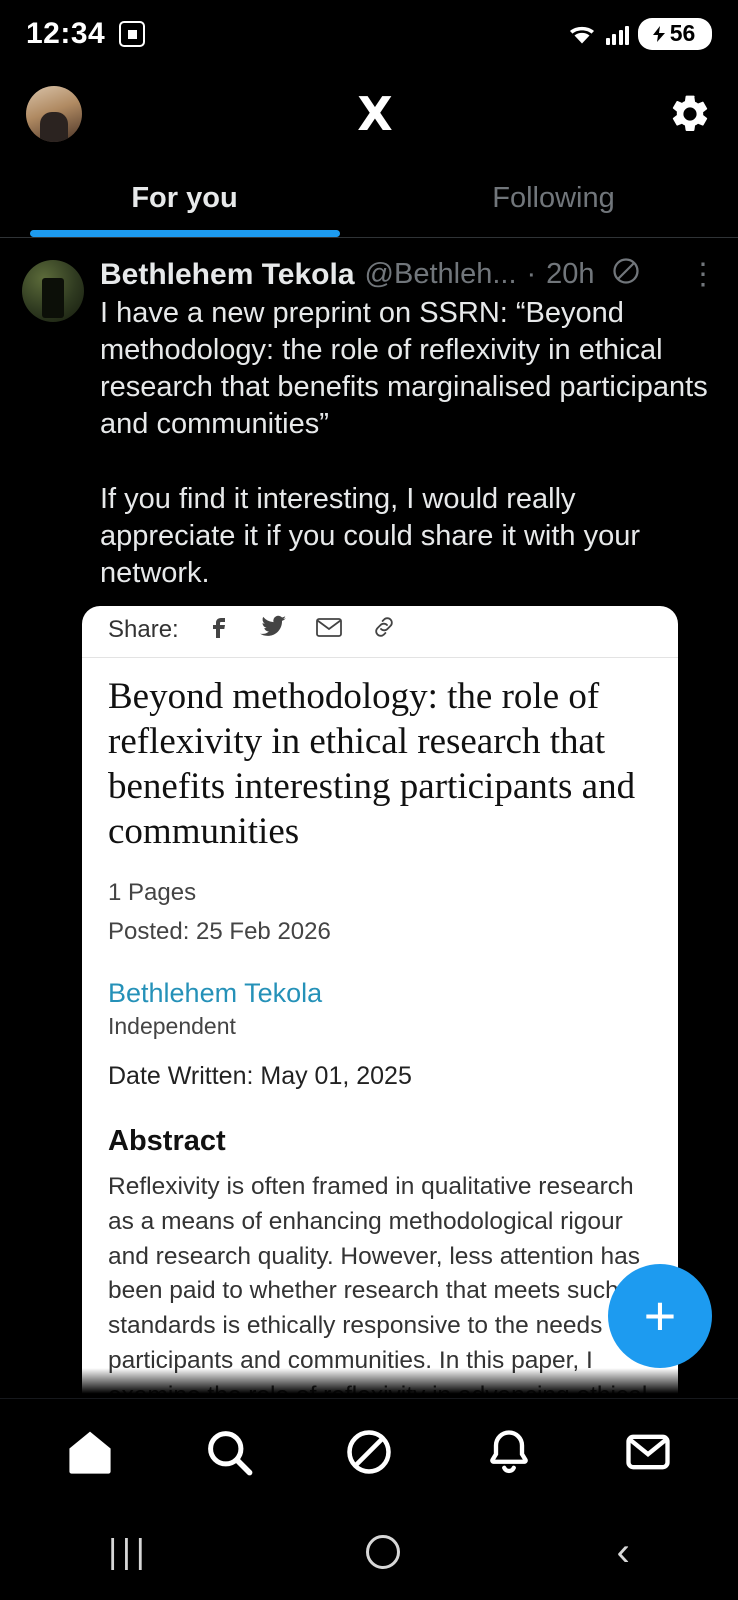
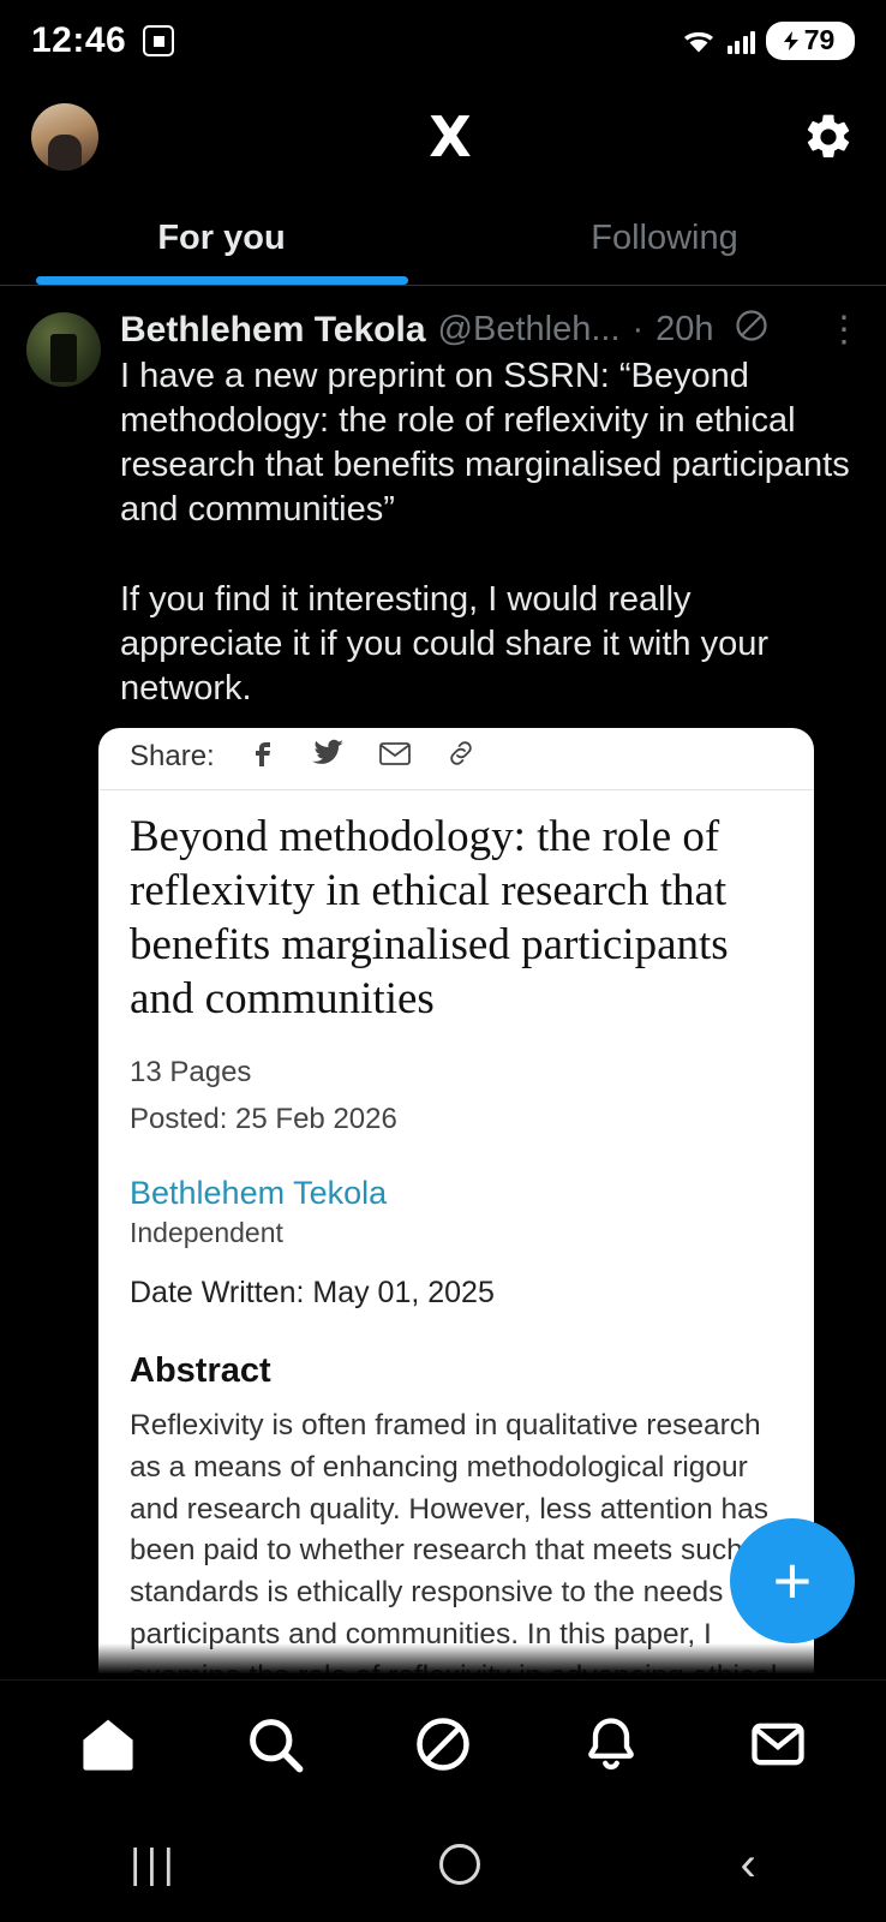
- 12:34
+ 12:46
- 56
+ 79
  X
  For you
  Following
  Bethlehem Tekola
  @Bethleh...
  ·
  20h
  ⋮
  I have a new preprint on SSRN: “Beyond methodology: the role of reflexivity in ethical research that benefits marginalised participants and communities”
  If you find it interesting, I would really appreciate it if you could share it with your network.
  Share:
- Beyond methodology: the role of reflexivity in ethical research that benefits interesting participants and communities
+ Beyond methodology: the role of reflexivity in ethical research that benefits marginalised participants and communities
- 1 Pages
+ 13 Pages
  Posted: 25 Feb 2026
  Bethlehem Tekola
  Independent
  Date Written: May 01, 2025
  Abstract
  Reflexivity is often framed in qualitative research as a means of enhancing methodological rigour and research quality. However, less attention has been paid to whether research that meets such standards is ethically responsive to the needs participants and communities. In this paper, I
  +
  |||
  ‹
